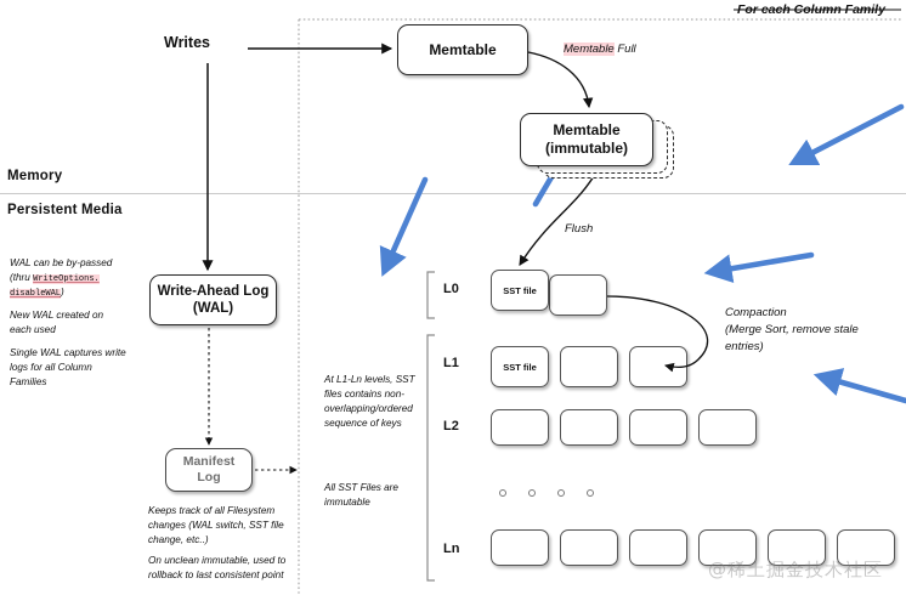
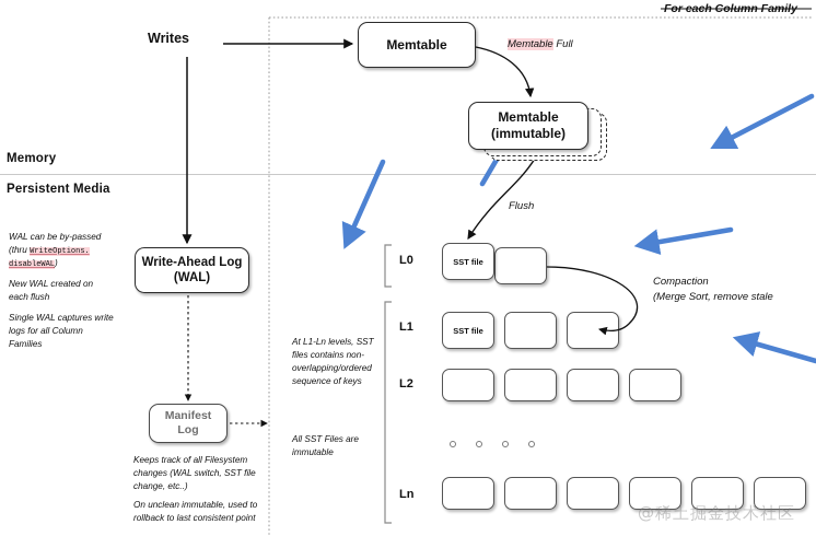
  Memory
  Persistent Media
  Writes
  Memtable
  Memtable
  (immutable)
  Write-Ahead Log
  (WAL)
  Manifest
  Log
  Memtable Full
  Flush
  Compaction
  (Merge Sort, remove stale
- entries)
  WAL can be by-passed
  (thru WriteOptions.
  disableWAL)
- New WAL created on each used
+ New WAL created on each flush
  Single WAL captures write logs for all Column Families
  Keeps track of all Filesystem changes (WAL switch, SST file change, etc..)
  On unclean immutable, used to rollback to last consistent point
  At L1-Ln levels, SST files contains non-overlapping/ordered sequence of keys
  All SST Files are immutable
  L0
  L1
  L2
  Ln
  SST file
  SST file
  @稀土掘金技术社区
